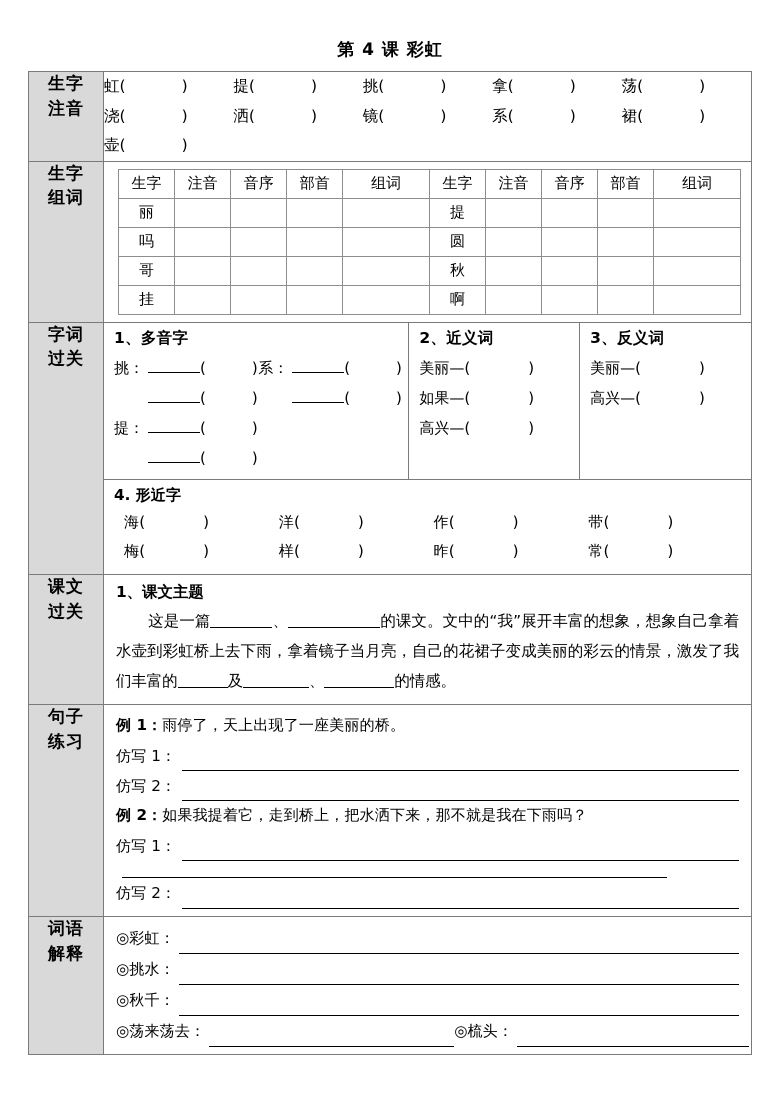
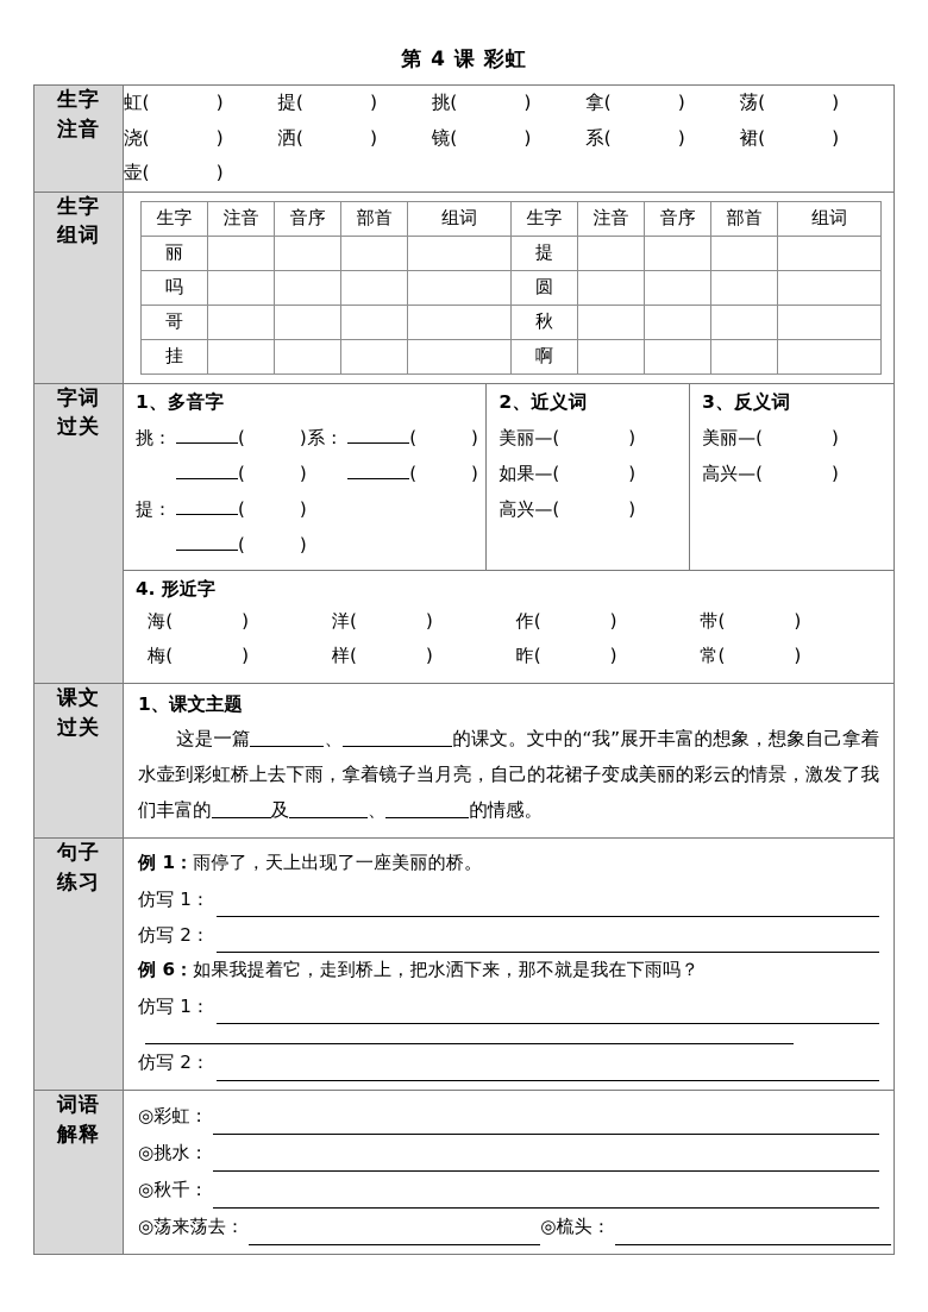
  第 4 课 彩虹
  生字 注音	虹( ) 提( ) 挑( ) 拿( ) 荡( ) 浇( ) 洒( ) 镜( ) 系( ) 裙( ) 壶( )
  生字 组词
  生字	注音	音序	部首	组词	生字	注音	音序	部首	组词
  丽					提
  吗					圆
  哥					秋
  挂					啊
  字词 过关	1、多音字 挑： ( ) 系： ( ) ( ) ( ) 提： ( ) ( ) 2、近义词 美丽—( ) 如果—( ) 高兴—( ) 3、反义词 美丽—( ) 高兴—( ) 4. 形近字 海( ) 洋( ) 作( ) 带( ) 梅( ) 样( ) 昨( ) 常( )
  课文 过关	1、课文主题 这是一篇 、 的课文。文中的“我”展开丰富的想象，想象自己拿着水壶到彩虹桥上去下雨，拿着镜子当月亮，自己的花裙子变成美丽的彩云的情景，激发了我们丰富的 及 、 的情感。
- 句子 练习	例 1：雨停了，天上出现了一座美丽的桥。 仿写 1： 仿写 2： 例 2：如果我提着它，走到桥上，把水洒下来，那不就是我在下雨吗？ 仿写 1： 仿写 2：
+ 句子 练习	例 1：雨停了，天上出现了一座美丽的桥。 仿写 1： 仿写 2： 例 6：如果我提着它，走到桥上，把水洒下来，那不就是我在下雨吗？ 仿写 1： 仿写 2：
  词语 解释	◎彩虹： ◎挑水： ◎秋千： ◎荡来荡去： ◎梳头：
